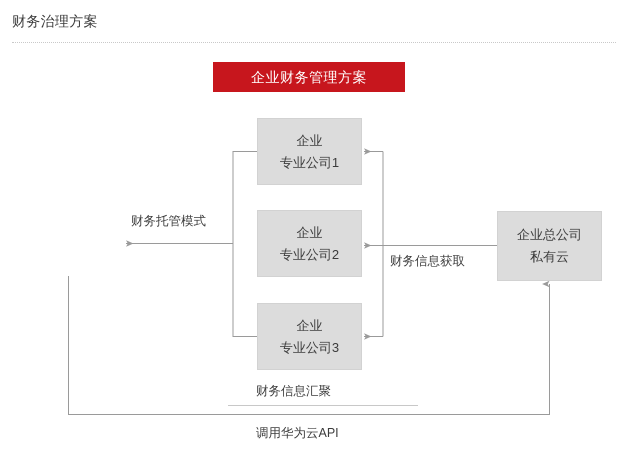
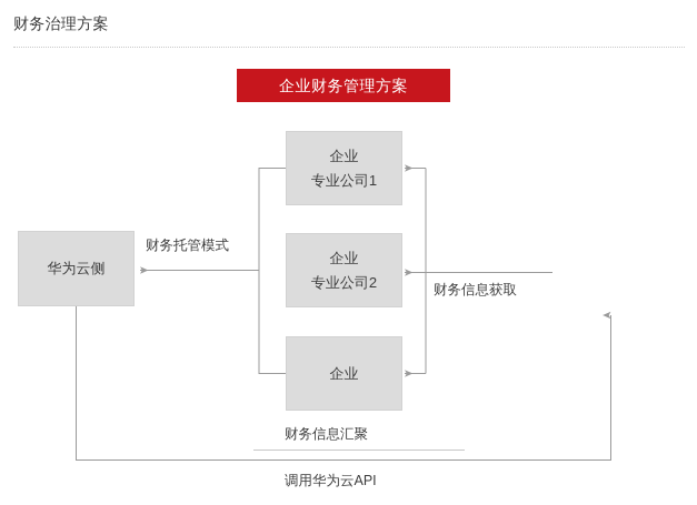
  财务治理方案
  企业财务管理方案
+ 华为云侧
  企业
  专业公司1
  企业
  专业公司2
  企业
- 专业公司3
- 企业总公司
- 私有云
  财务托管模式
  财务信息获取
  财务信息汇聚
  调用华为云API
